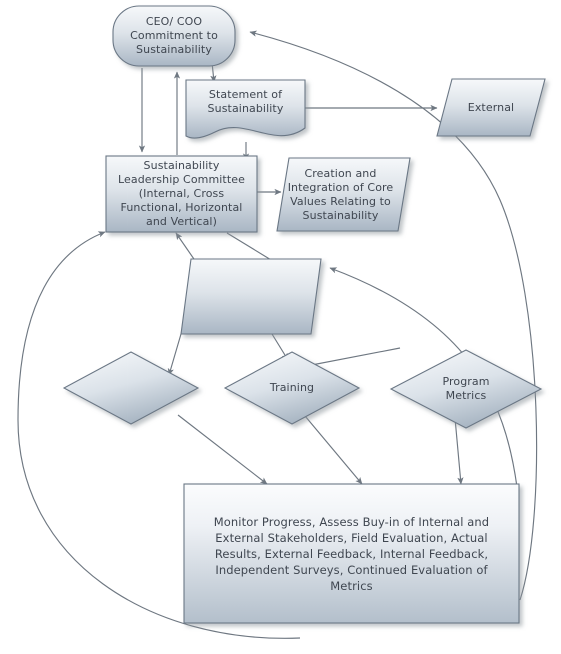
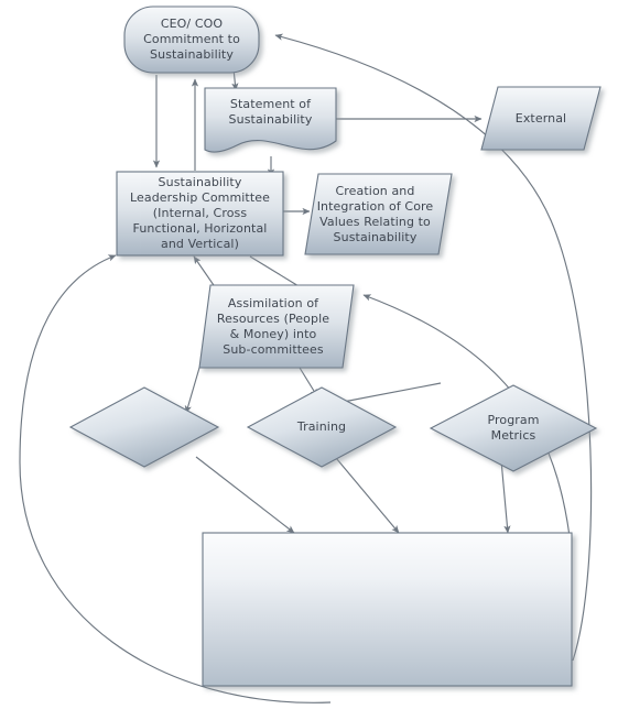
  CEO/ COO
  Commitment to
  Sustainability
  Statement of
  Sustainability
  External
  Sustainability
  Leadership Committee
  (Internal, Cross
  Functional, Horizontal
  and Vertical)
  Creation and
  Integration of Core
  Values Relating to
  Sustainability
+ Assimilation of
+ Resources (People
+ & Money) into
+ Sub-committees
  Training
  Program
  Metrics
- Monitor Progress, Assess Buy-in of Internal and External Stakeholders, Field Evaluation, Actual Results, External Feedback, Internal Feedback, Independent Surveys, Continued Evaluation of Metrics
